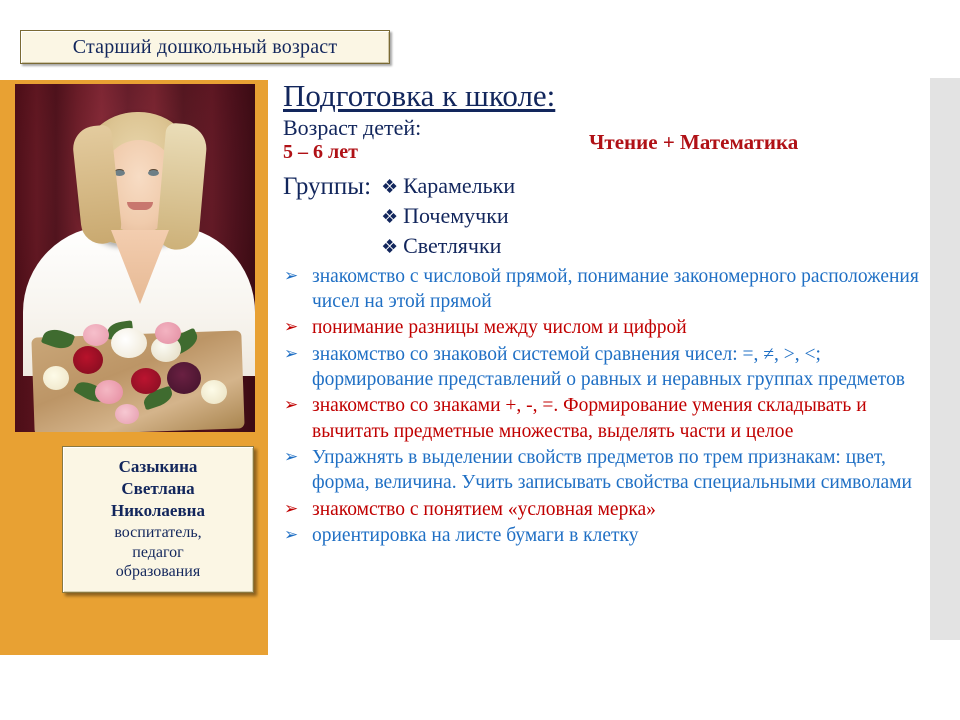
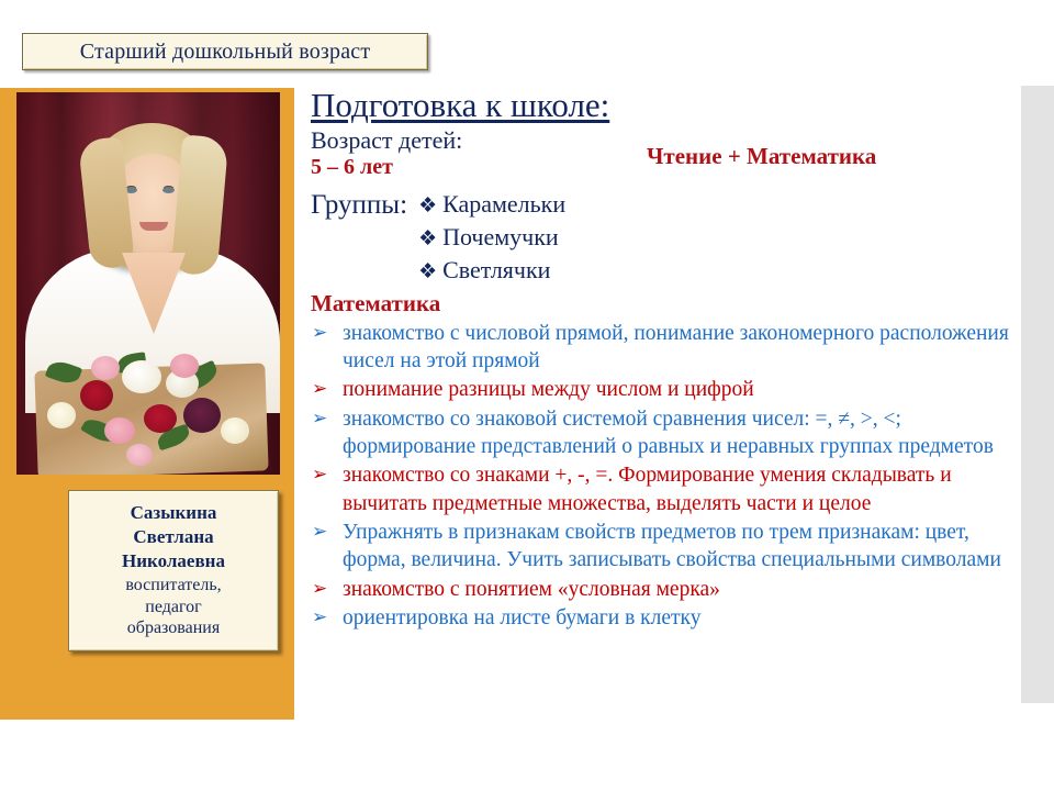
  Старший дошкольный возраст
  Сазыкина
  Светлана
  Николаевна
  воспитатель,
  педагог
  образования
  Подготовка к школе:
  Возраст детей:
  5 – 6 лет
  Чтение + Математика
  Группы:
  ❖
  Карамельки
  ❖
  Почемучки
  ❖
  Светлячки
+ Математика
  ➢
  знакомство с числовой прямой, понимание закономерного расположения чисел на этой прямой
  ➢
  понимание разницы между числом и цифрой
  ➢
  знакомство со знаковой системой сравнения чисел: =, ≠, >, <; формирование представлений о равных и неравных группах предметов
  ➢
  знакомство со знаками +, -, =. Формирование умения складывать и вычитать предметные множества, выделять части и целое
  ➢
- Упражнять в выделении свойств предметов по трем признакам: цвет, форма, величина. Учить записывать свойства специальными символами
+ Упражнять в признакам свойств предметов по трем признакам: цвет, форма, величина. Учить записывать свойства специальными символами
  ➢
  знакомство с понятием «условная мерка»
  ➢
  ориентировка на листе бумаги в клетку
